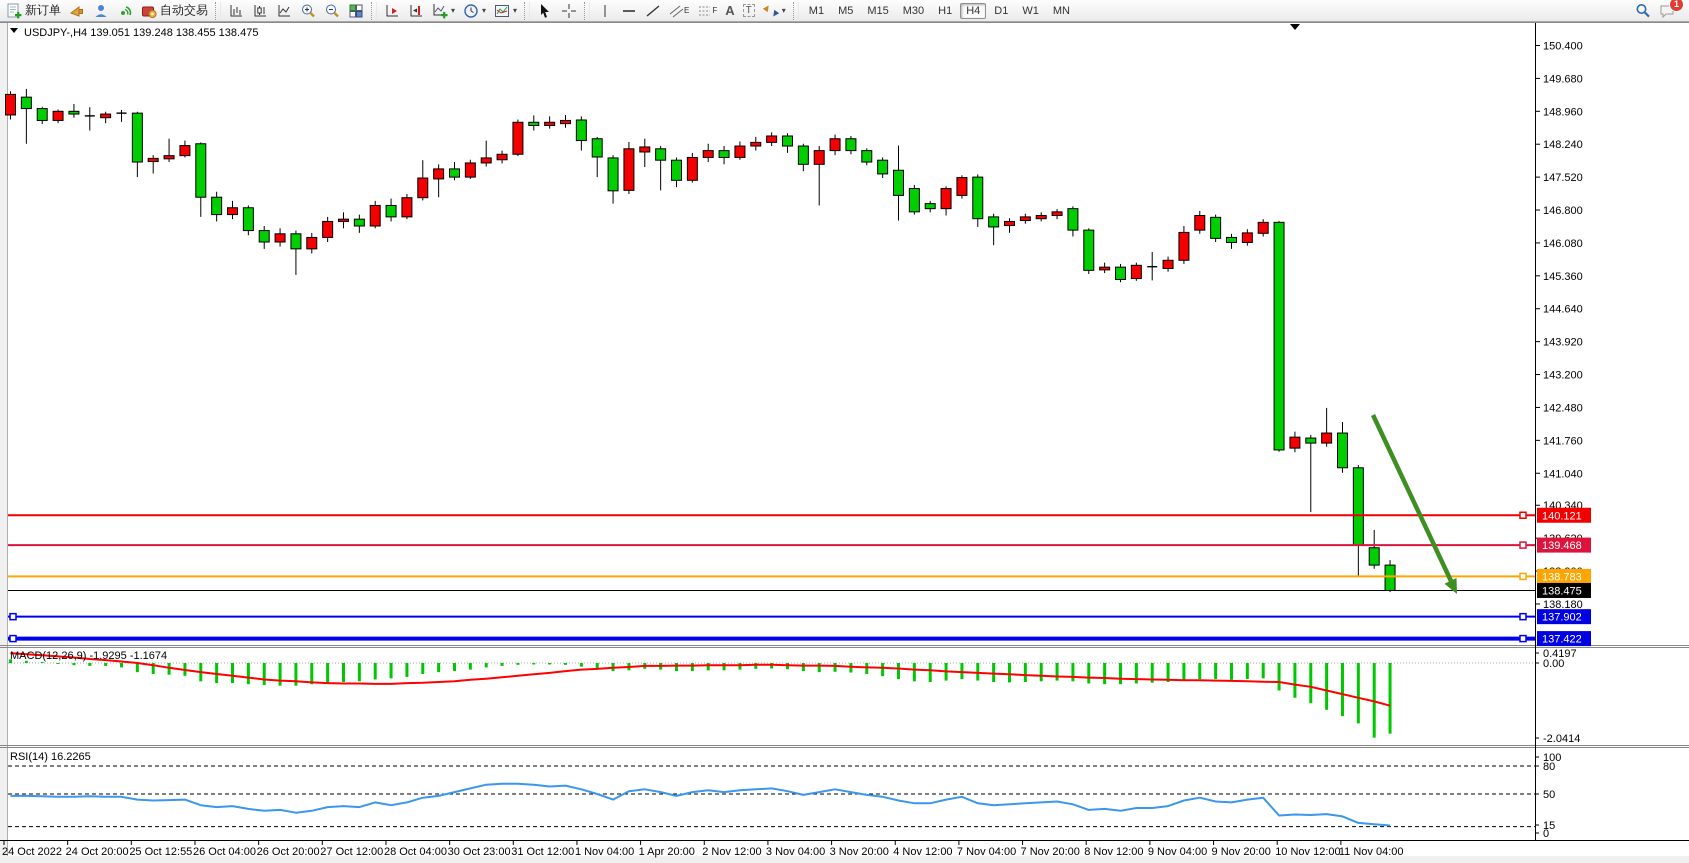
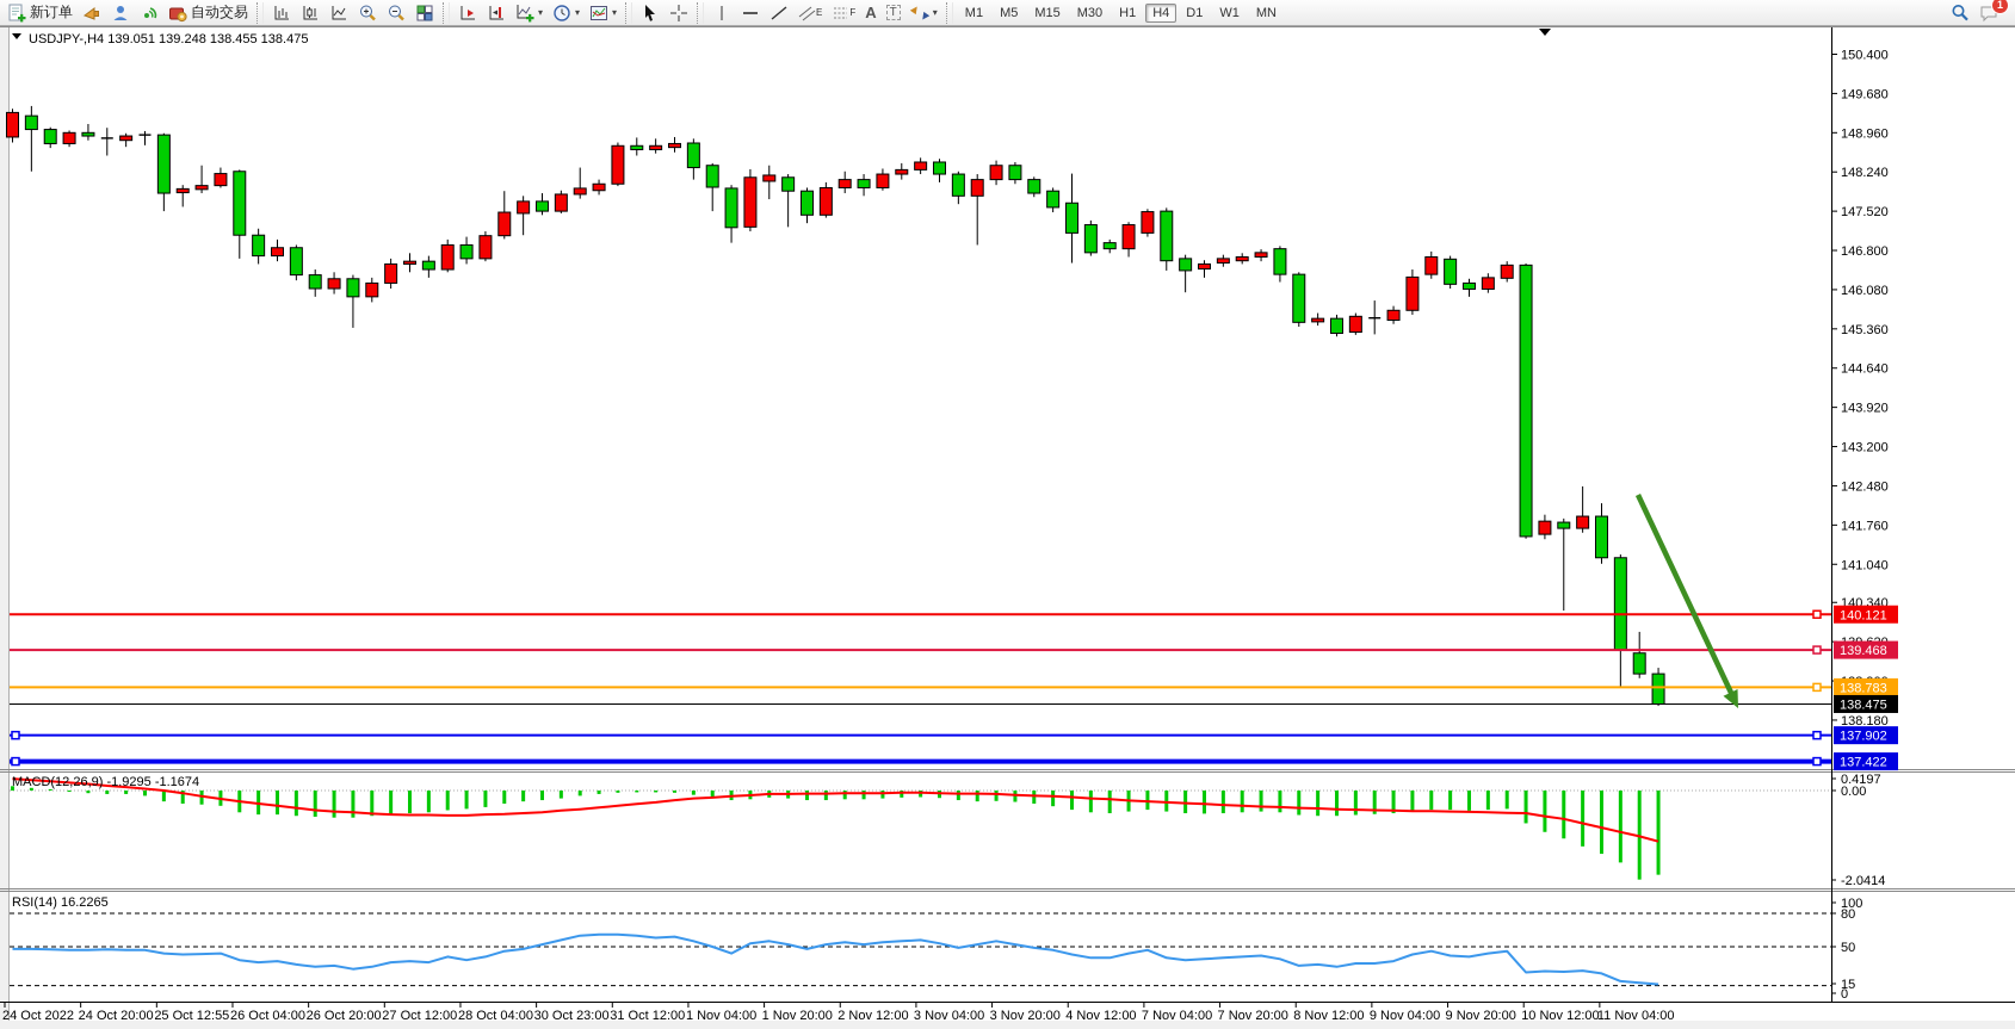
  新订单
  自动交易
  ▾
  ▾
  ▾
  E
  F
  A
  T
  ▾
  M1
  M5
  M15
  M30
  H1
  H4
  D1
  W1
  MN
  1
  MACD(12,26,9) -1.9295 -1.1674
  RSI(14) 16.2265
  150.400
  149.680
  148.960
  148.240
  147.520
  146.800
  146.080
  145.360
  144.640
  143.920
  143.200
  142.480
  141.760
  141.040
  140.340
  138.180
  0.4197
  0.00
  -2.0414
  100
  80
  50
  15
  0
  140.121
  139.468
  138.783
  138.475
  137.902
  137.422
  24 Oct 2022
  24 Oct 20:00
  25 Oct 12:55
  26 Oct 04:00
  26 Oct 20:00
  27 Oct 12:00
  28 Oct 04:00
  30 Oct 23:00
  31 Oct 12:00
  1 Nov 04:00
- 1 Apr 20:00
+ 1 Nov 20:00
  2 Nov 12:00
  3 Nov 04:00
  3 Nov 20:00
  4 Nov 12:00
  7 Nov 04:00
  7 Nov 20:00
  8 Nov 12:00
  9 Nov 04:00
  9 Nov 20:00
  10 Nov 12:00
  11 Nov 04:00
  USDJPY-,H4 139.051 139.248 138.455 138.475
